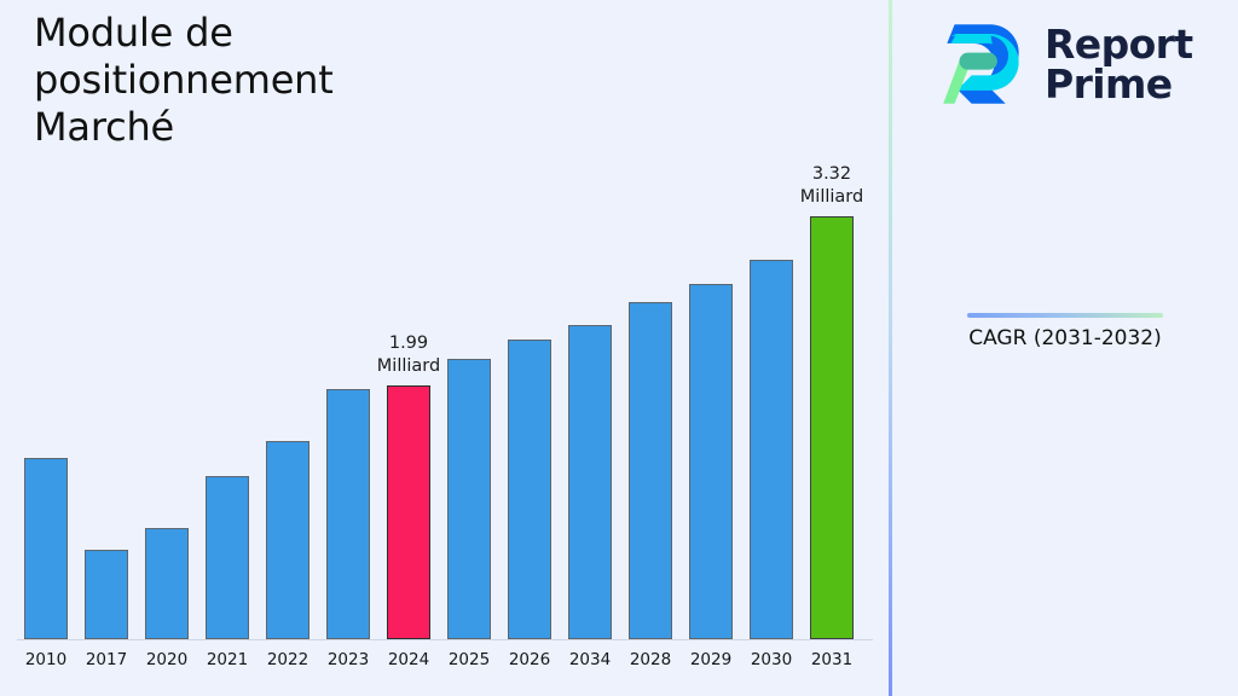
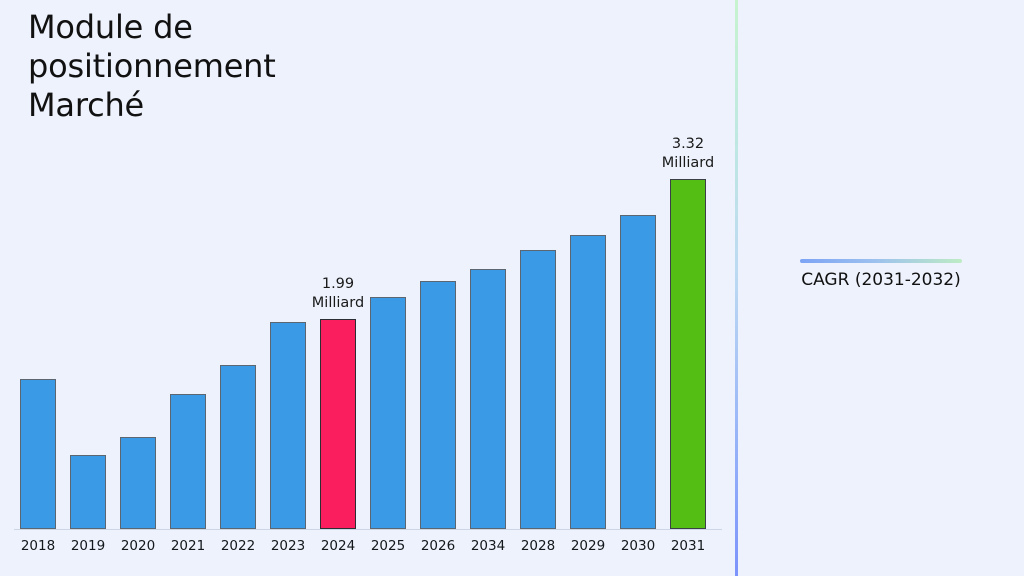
  Module de positionnement
  Marché
- 2010
+ 2018
- 2017
+ 2019
  2020
  2021
  2022
  2023
  2024
  1.99
  Milliard
  2025
  2026
  2034
  2028
  2029
  2030
  2031
  3.32
  Milliard
- Report
- Prime
  CAGR (2031-2032)
